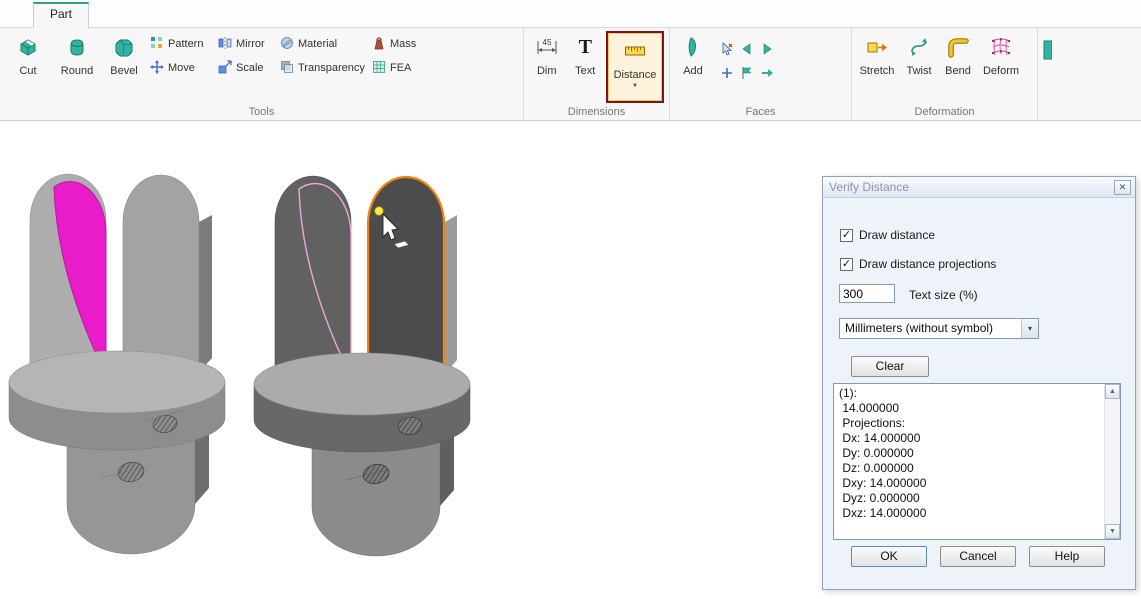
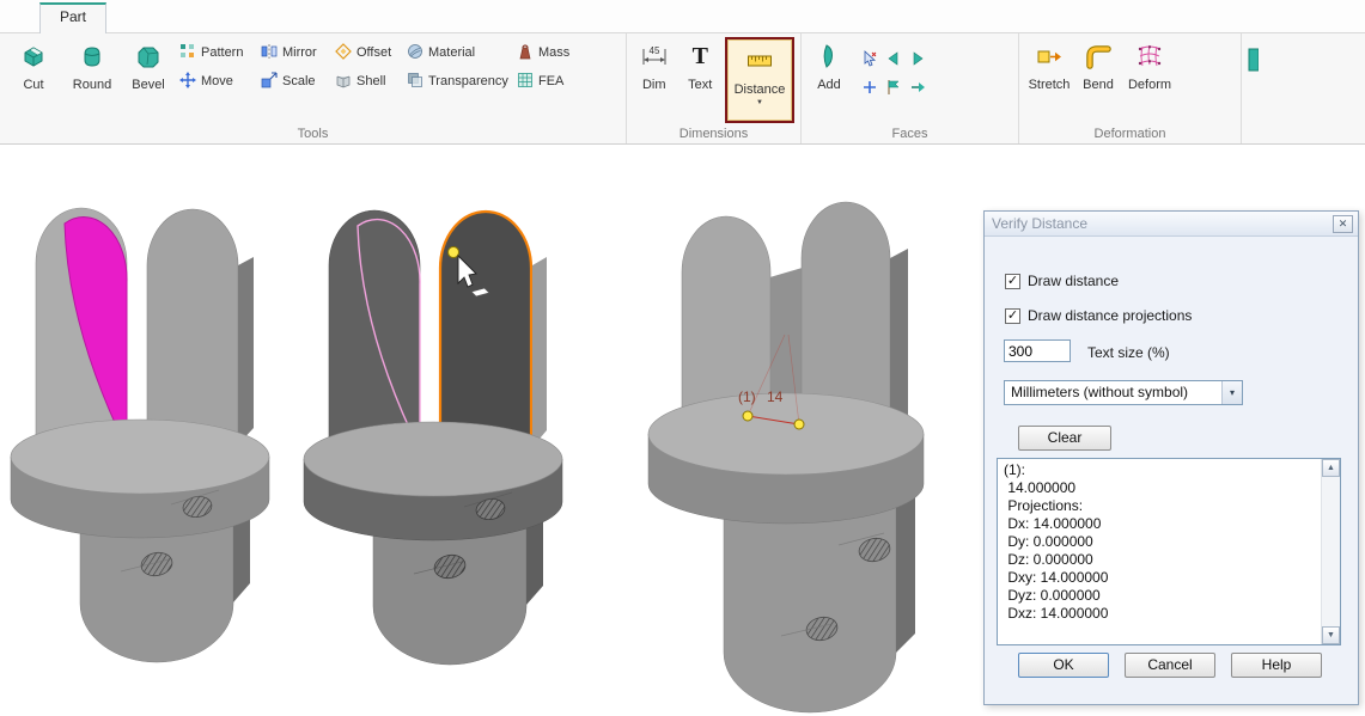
  Part
  Cut
  Round
  Bevel
  Pattern
  Move
  Mirror
  Scale
+ Offset
+ Shell
  Material
  Transparency
  Mass
  FEA
  Tools
  45
  Dim
  T
  Text
  Distance
  Dimensions
  Add
  Faces
  Stretch
- Twist
  Bend
  Deform
  Deformation
+ (1)
+ 14
  Verify Distance
  ✕
  ✓
  Draw distance
  ✓
  Draw distance projections
  300
  Text size (%)
  Millimeters (without symbol)
  ▾
  Clear
  (1):
  14.000000
  Projections:
  Dx: 14.000000
  Dy: 0.000000
  Dz: 0.000000
  Dxy: 14.000000
  Dyz: 0.000000
  Dxz: 14.000000
  OK
  Cancel
  Help
